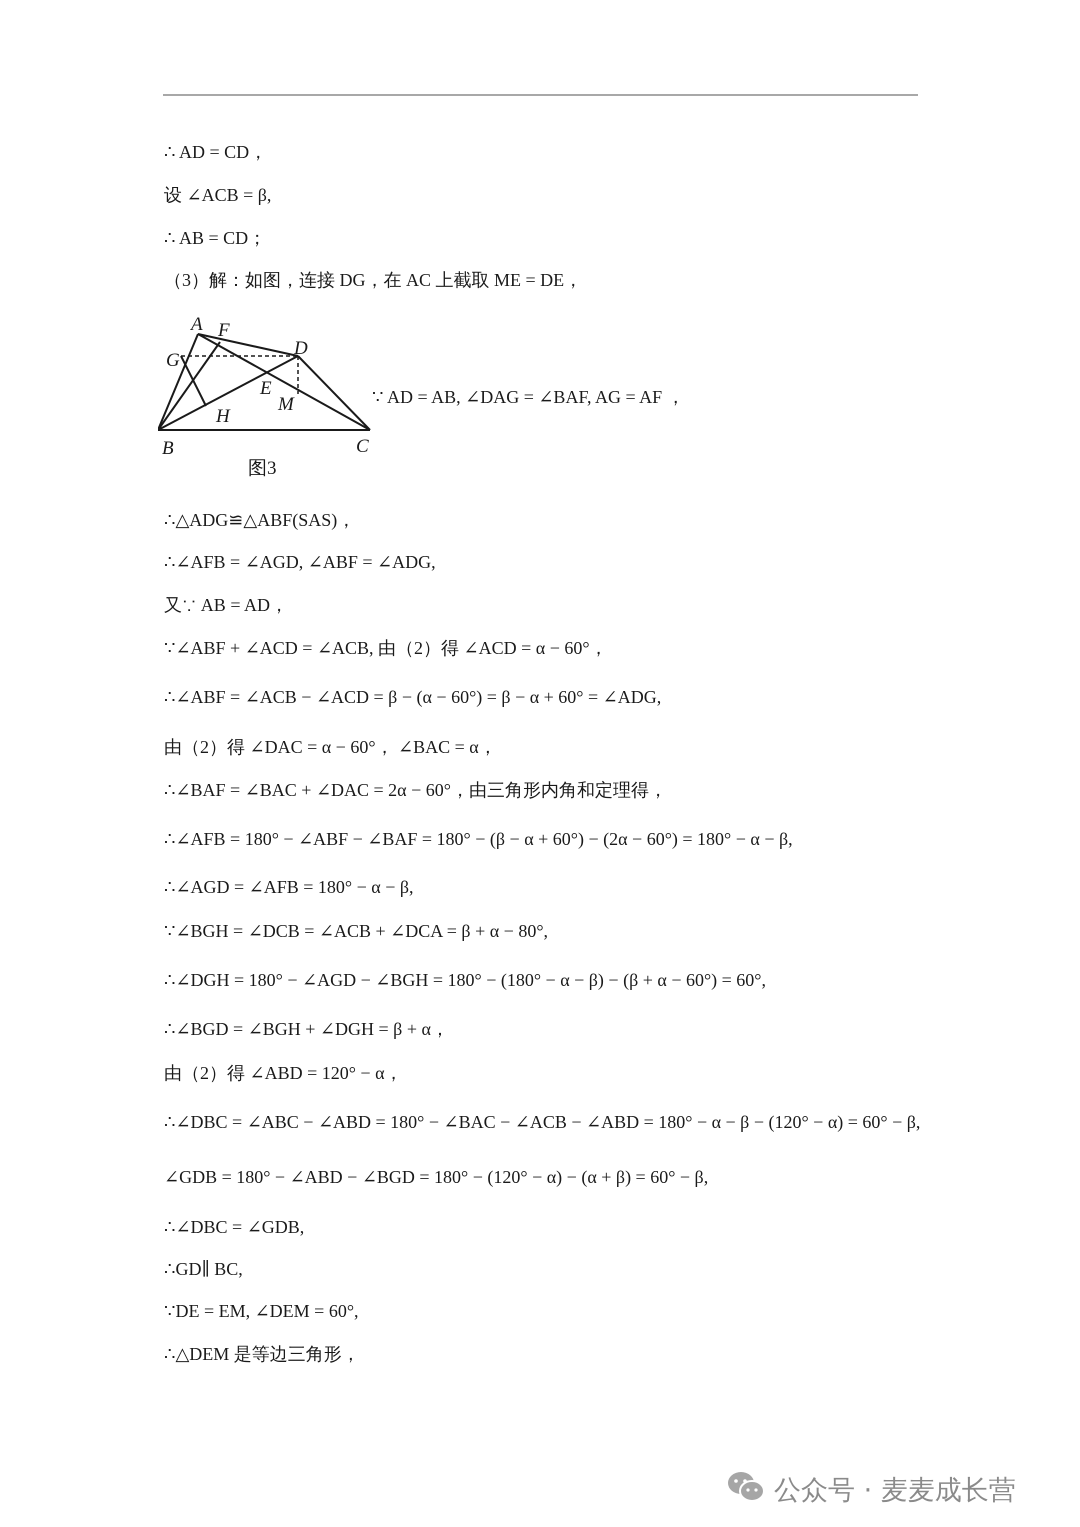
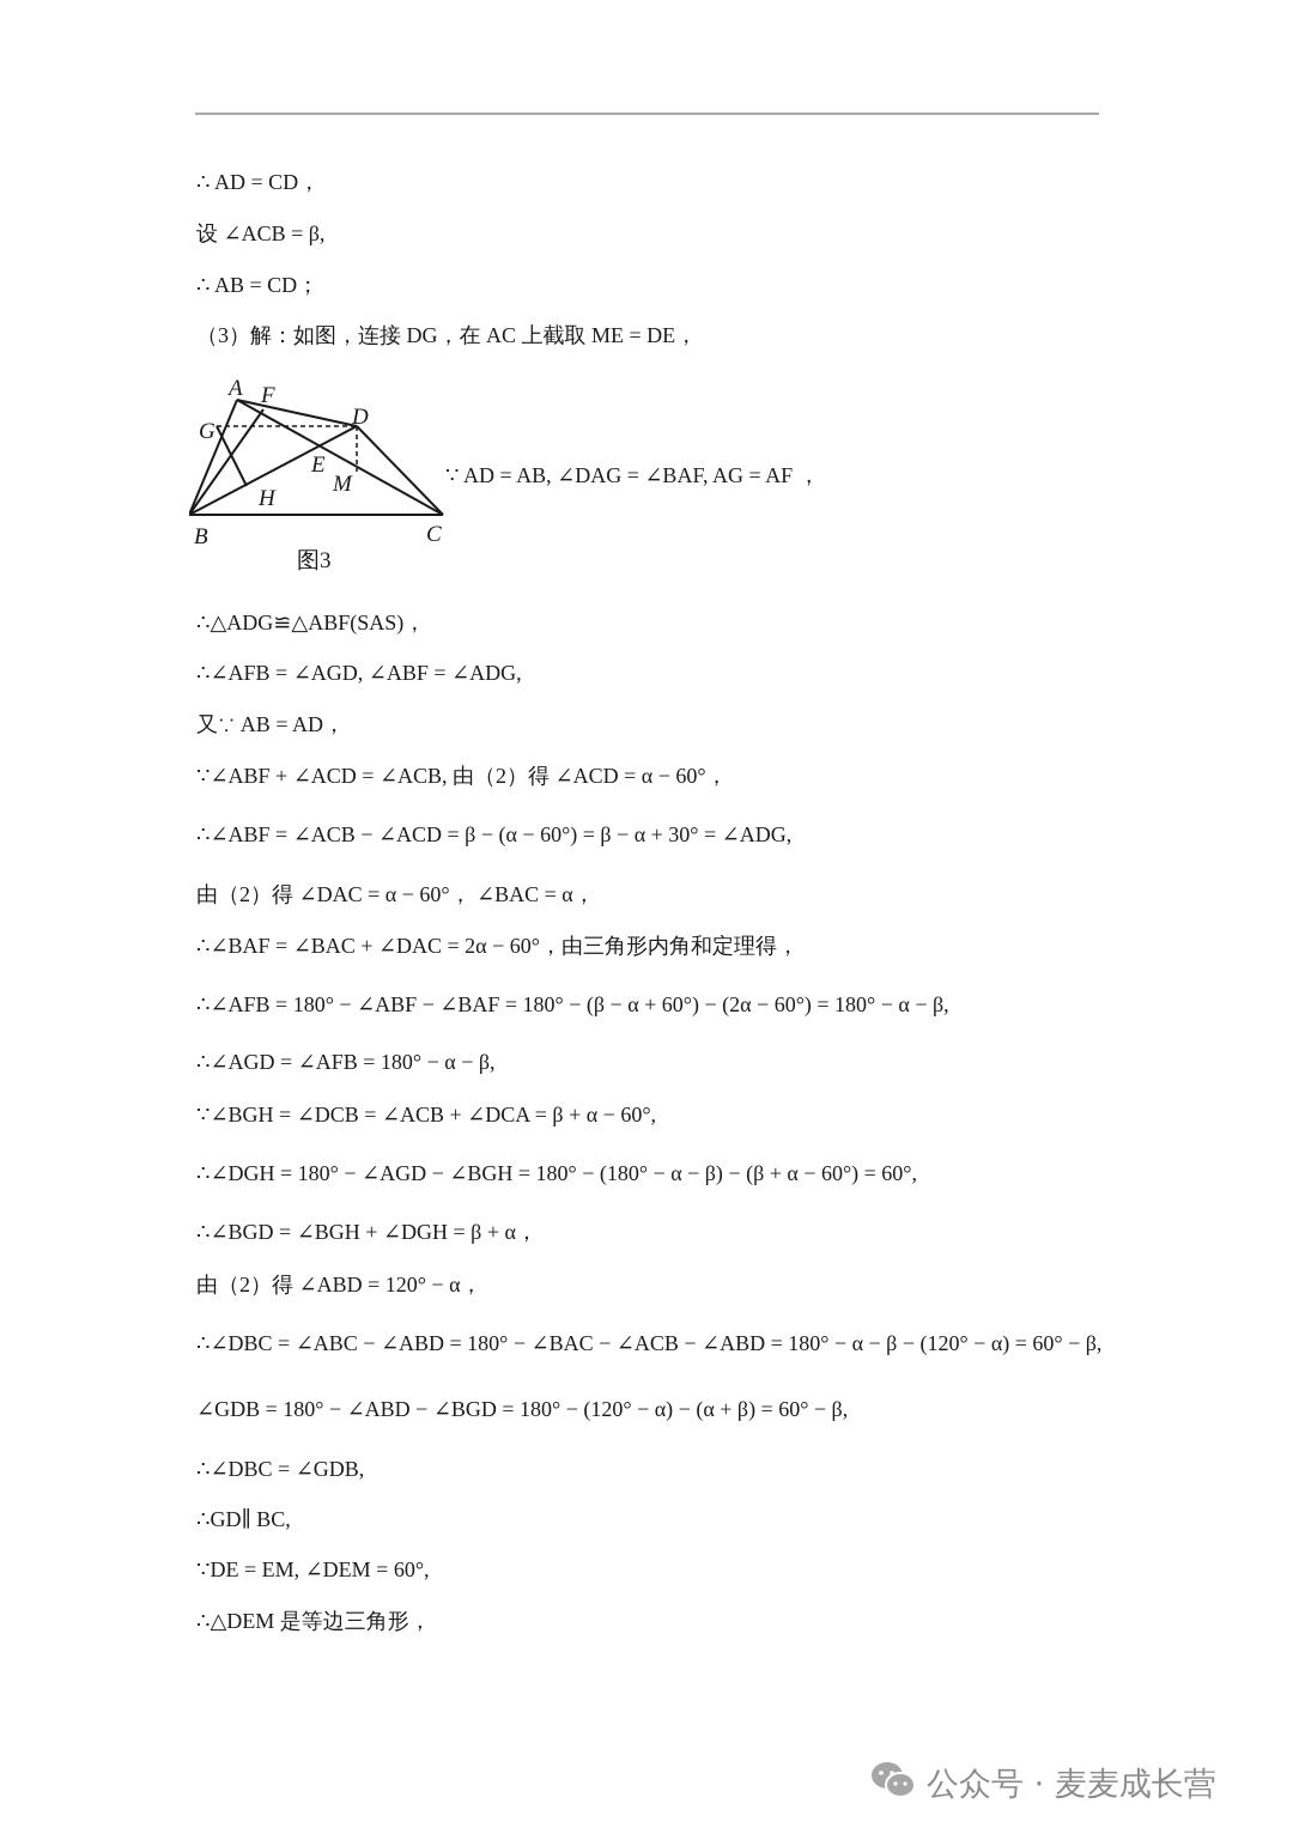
  ∴ AD = CD，
  设 ∠ACB = β,
  ∴ AB = CD；
  （3）解：如图，连接 DG，在 AC 上截取 ME = DE，
  ∴△ADG≌△ABF(SAS)，
  ∴∠AFB = ∠AGD, ∠ABF = ∠ADG,
  又∵ AB = AD，
  ∵∠ABF + ∠ACD = ∠ACB, 由（2）得 ∠ACD = α − 60°，
- ∴∠ABF = ∠ACB − ∠ACD = β − (α − 60°) = β − α + 60° = ∠ADG,
+ ∴∠ABF = ∠ACB − ∠ACD = β − (α − 60°) = β − α + 30° = ∠ADG,
  由（2）得 ∠DAC = α − 60°， ∠BAC = α，
  ∴∠BAF = ∠BAC + ∠DAC = 2α − 60°，由三角形内角和定理得，
  ∴∠AFB = 180° − ∠ABF − ∠BAF = 180° − (β − α + 60°) − (2α − 60°) = 180° − α − β,
  ∴∠AGD = ∠AFB = 180° − α − β,
- ∵∠BGH = ∠DCB = ∠ACB + ∠DCA = β + α − 80°,
+ ∵∠BGH = ∠DCB = ∠ACB + ∠DCA = β + α − 60°,
  ∴∠DGH = 180° − ∠AGD − ∠BGH = 180° − (180° − α − β) − (β + α − 60°) = 60°,
  ∴∠BGD = ∠BGH + ∠DGH = β + α，
  由（2）得 ∠ABD = 120° − α，
  ∴∠DBC = ∠ABC − ∠ABD = 180° − ∠BAC − ∠ACB − ∠ABD = 180° − α − β − (120° − α) = 60° − β,
  ∠GDB = 180° − ∠ABD − ∠BGD = 180° − (120° − α) − (α + β) = 60° − β,
  ∴∠DBC = ∠GDB,
  ∴GD∥ BC,
  ∵DE = EM, ∠DEM = 60°,
  ∴△DEM 是等边三角形，
  A
  F
  G
  D
  E
  M
  H
  B
  C
  图3
  ∵ AD = AB, ∠DAG = ∠BAF, AG = AF ，
  公众号 · 麦麦成长营
